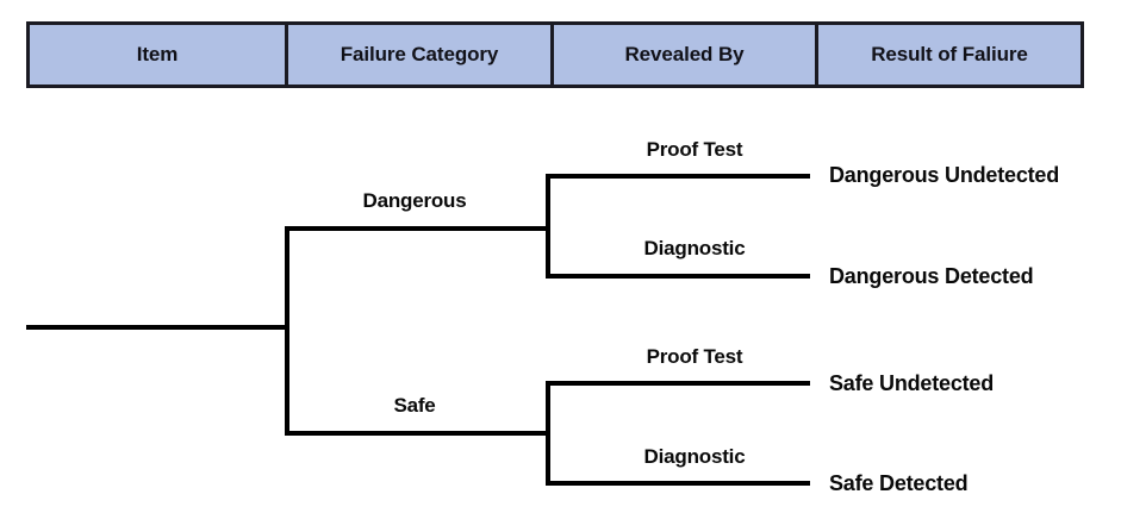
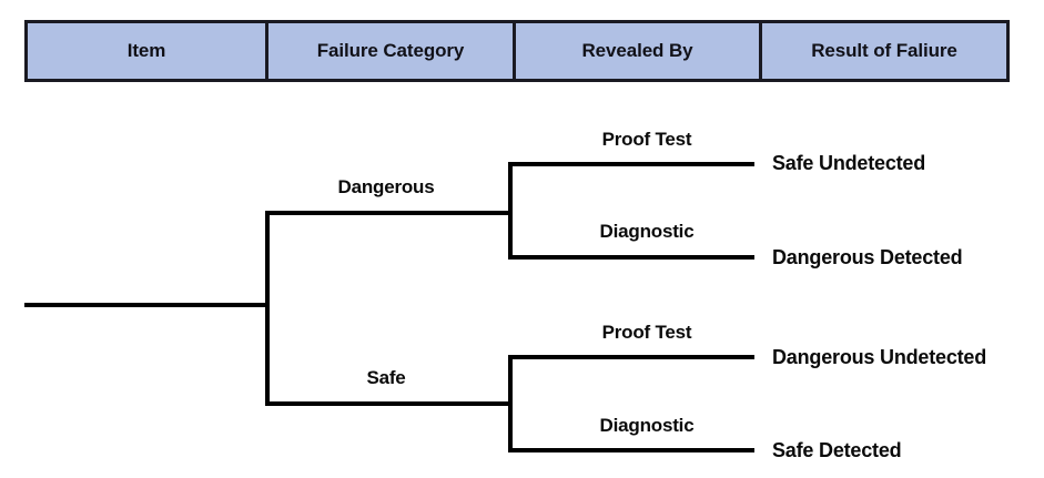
  Item
  Failure Category
  Revealed By
  Result of Faliure
  Dangerous
  Safe
  Proof Test
  Diagnostic
  Proof Test
  Diagnostic
- Dangerous Undetected
+ Safe Undetected
  Dangerous Detected
- Safe Undetected
+ Dangerous Undetected
  Safe Detected
